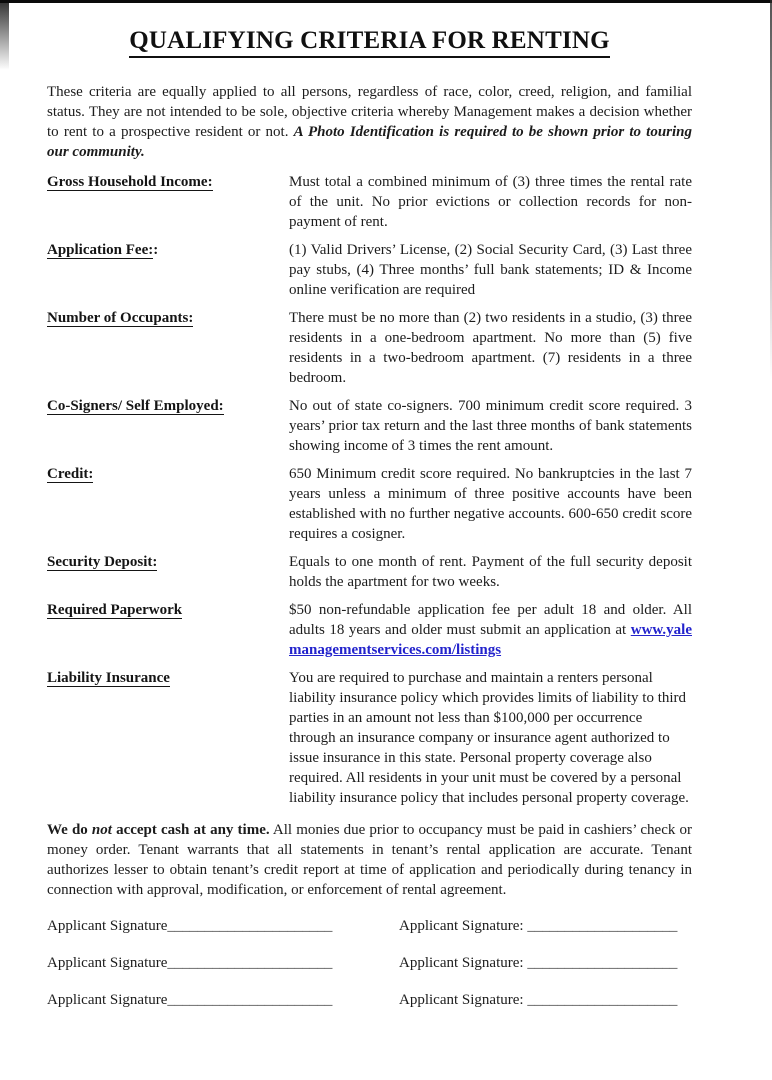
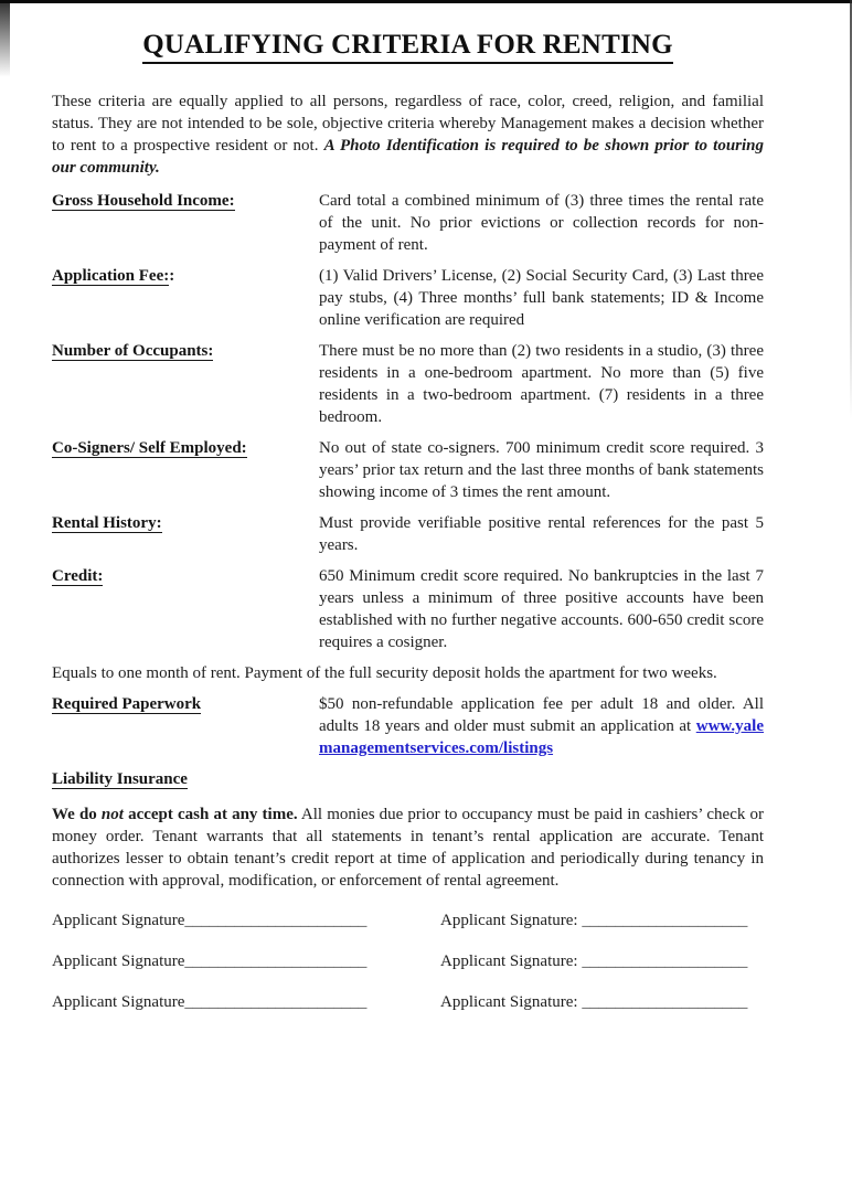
  QUALIFYING CRITERIA FOR RENTING
  These criteria are equally applied to all persons, regardless of race, color, creed, religion, and familial status. They are not intended to be sole, objective criteria whereby Management makes a decision whether to rent to a prospective resident or not. A Photo Identification is required to be shown prior to touring our community.
  Gross Household Income:
- Must total a combined minimum of (3) three times the rental rate of the unit. No prior evictions or collection records for non-payment of rent.
+ Card total a combined minimum of (3) three times the rental rate of the unit. No prior evictions or collection records for non-payment of rent.
  Application Fee::
  (1) Valid Drivers’ License, (2) Social Security Card, (3) Last three pay stubs, (4) Three months’ full bank statements; ID & Income online verification are required
  Number of Occupants:
  There must be no more than (2) two residents in a studio, (3) three residents in a one-bedroom apartment. No more than (5) five residents in a two-bedroom apartment. (7) residents in a three bedroom.
  Co-Signers/ Self Employed:
  No out of state co-signers. 700 minimum credit score required. 3 years’ prior tax return and the last three months of bank statements showing income of 3 times the rent amount.
+ Rental History:
+ Must provide verifiable positive rental references for the past 5 years.
  Credit:
  650 Minimum credit score required. No bankruptcies in the last 7 years unless a minimum of three positive accounts have been established with no further negative accounts. 600-650 credit score requires a cosigner.
- Security Deposit:
  Equals to one month of rent. Payment of the full security deposit holds the apartment for two weeks.
  Required Paperwork
  $50 non-refundable application fee per adult 18 and older. All adults 18 years and older must submit an application at www.yalemanagementservices.com/listings
  Liability Insurance
- You are required to purchase and maintain a renters personal liability insurance policy which provides limits of liability to third parties in an amount not less than $100,000 per occurrence through an insurance company or insurance agent authorized to issue insurance in this state. Personal property coverage also required. All residents in your unit must be covered by a personal liability insurance policy that includes personal property coverage.
  We do not accept cash at any time. All monies due prior to occupancy must be paid in cashiers’ check or money order. Tenant warrants that all statements in tenant’s rental application are accurate. Tenant authorizes lesser to obtain tenant’s credit report at time of application and periodically during tenancy in connection with approval, modification, or enforcement of rental agreement.
  Applicant Signature______________________
  Applicant Signature: ____________________
  Applicant Signature______________________
  Applicant Signature: ____________________
  Applicant Signature______________________
  Applicant Signature: ____________________
